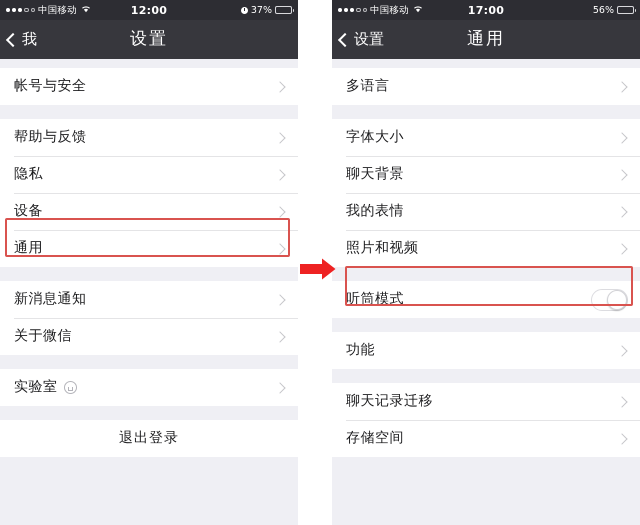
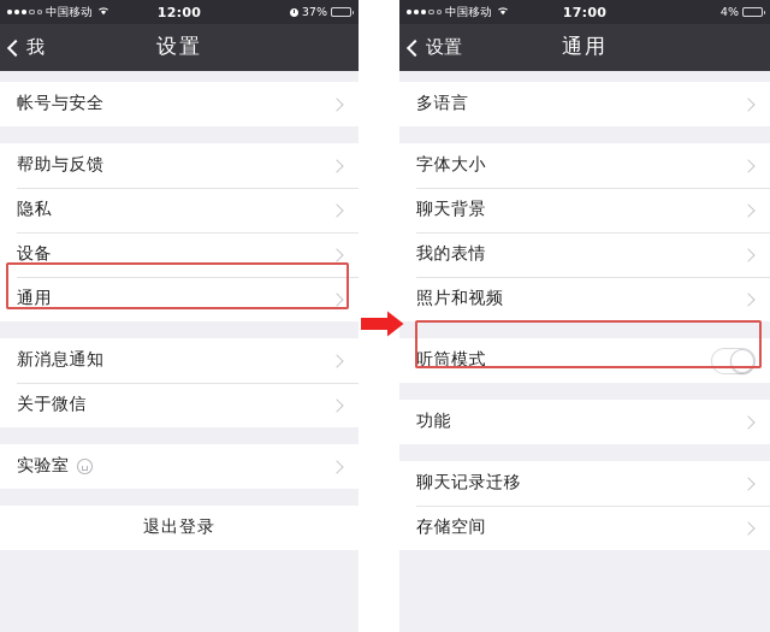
  中国移动
  12:00
  37%
  我
  设置
  帐号与安全
  帮助与反馈
  隐私
  设备
  通用
  新消息通知
  关于微信
  实验室
  退出登录
  中国移动
  17:00
- 56%
+ 4%
  设置
  通用
  多语言
  字体大小
  聊天背景
  我的表情
  照片和视频
  听筒模式
  功能
  聊天记录迁移
  存储空间
